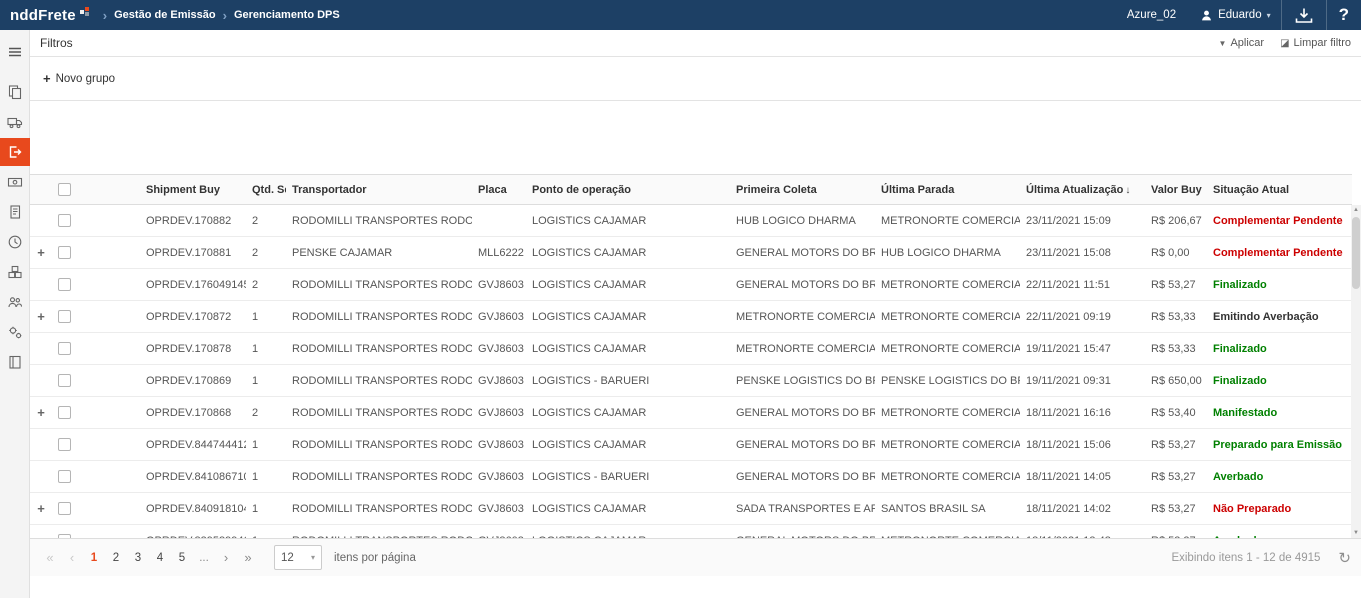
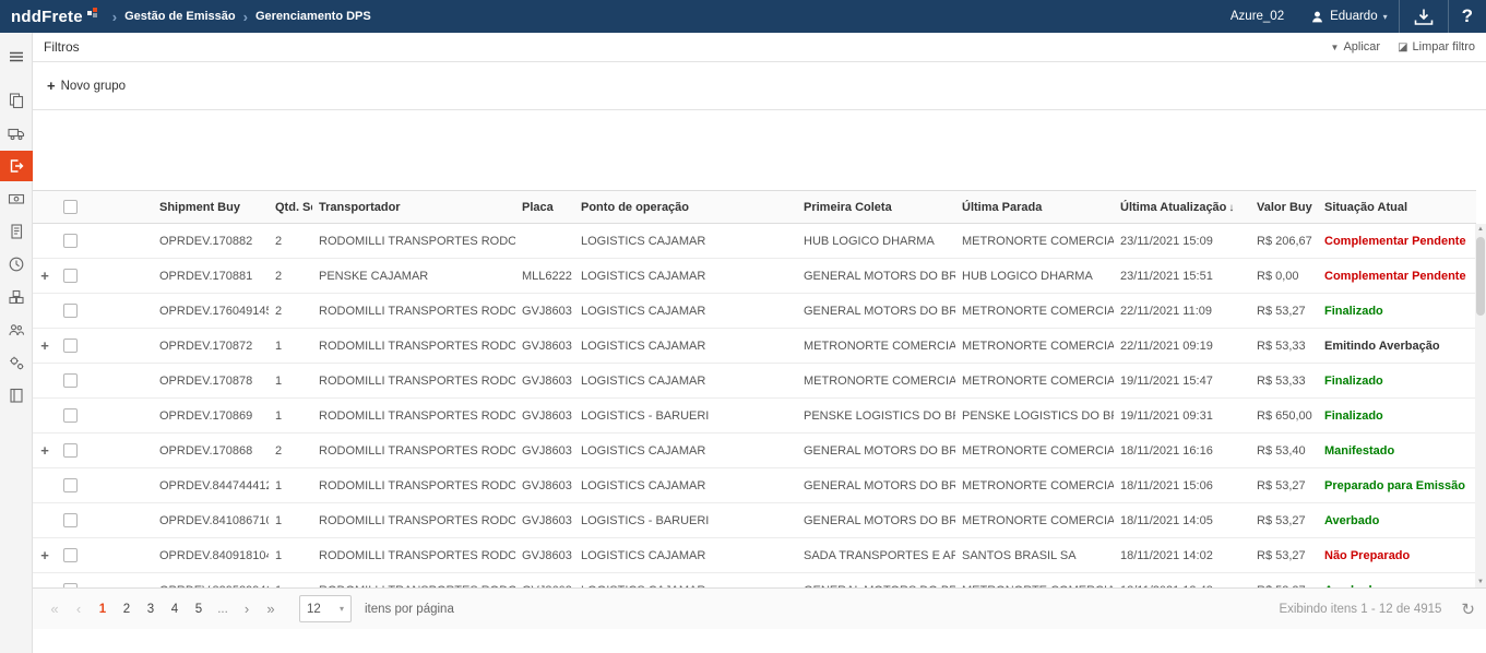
  nddFrete
  ›
  Gestão de Emissão
  ›
  Gerenciamento DPS
  Azure_02
  Eduardo
  ▾
  ?
  Filtros
  ▼
  Aplicar
  ◪
  Limpar filtro
  +
  Novo grupo
  		Shipment Buy	Qtd. S	Transportador	Placa	Ponto de operação	Primeira Coleta	Última Parada	Última Atualização ↓	Valor Buy	Situação Atual
  		OPRDEV.170882	2	RODOMILLI TRANSPORTES RODO		LOGISTICS CAJAMAR	HUB LOGICO DHARMA	METRONORTE COMERCIA	23/11/2021 15:09	R$ 206,67	Complementar Pendente
- +		OPRDEV.170881	2	PENSKE CAJAMAR	MLL6222	LOGISTICS CAJAMAR	GENERAL MOTORS DO BR	HUB LOGICO DHARMA	23/11/2021 15:08	R$ 0,00	Complementar Pendente
+ +		OPRDEV.170881	2	PENSKE CAJAMAR	MLL6222	LOGISTICS CAJAMAR	GENERAL MOTORS DO BR	HUB LOGICO DHARMA	23/11/2021 15:51	R$ 0,00	Complementar Pendente
- 		OPRDEV.17604914	2	RODOMILLI TRANSPORTES RODO	GVJ8603	LOGISTICS CAJAMAR	GENERAL MOTORS DO BR	METRONORTE COMERCIA	22/11/2021 11:51	R$ 53,27	Finalizado
+ 		OPRDEV.17604914	2	RODOMILLI TRANSPORTES RODO	GVJ8603	LOGISTICS CAJAMAR	GENERAL MOTORS DO BR	METRONORTE COMERCIA	22/11/2021 11:09	R$ 53,27	Finalizado
  +		OPRDEV.170872	1	RODOMILLI TRANSPORTES RODO	GVJ8603	LOGISTICS CAJAMAR	METRONORTE COMERCIA	METRONORTE COMERCIA	22/11/2021 09:19	R$ 53,33	Emitindo Averbação
  		OPRDEV.170878	1	RODOMILLI TRANSPORTES RODO	GVJ8603	LOGISTICS CAJAMAR	METRONORTE COMERCIA	METRONORTE COMERCIA	19/11/2021 15:47	R$ 53,33	Finalizado
  		OPRDEV.170869	1	RODOMILLI TRANSPORTES RODO	GVJ8603	LOGISTICS - BARUERI	PENSKE LOGISTICS DO B	PENSKE LOGISTICS DO B	19/11/2021 09:31	R$ 650,00	Finalizado
  +		OPRDEV.170868	2	RODOMILLI TRANSPORTES RODO	GVJ8603	LOGISTICS CAJAMAR	GENERAL MOTORS DO BR	METRONORTE COMERCIA	18/11/2021 16:16	R$ 53,40	Manifestado
  		OPRDEV.84474441	1	RODOMILLI TRANSPORTES RODO	GVJ8603	LOGISTICS CAJAMAR	GENERAL MOTORS DO BR	METRONORTE COMERCIA	18/11/2021 15:06	R$ 53,27	Preparado para Emissão
  		OPRDEV.84108671	1	RODOMILLI TRANSPORTES RODO	GVJ8603	LOGISTICS - BARUERI	GENERAL MOTORS DO BR	METRONORTE COMERCIA	18/11/2021 14:05	R$ 53,27	Averbado
  +		OPRDEV.84091810	1	RODOMILLI TRANSPORTES RODO	GVJ8603	LOGISTICS CAJAMAR	SADA TRANSPORTES E AR	SANTOS BRASIL SA	18/11/2021 14:02	R$ 53,27	Não Preparado
  «
  ‹
  1
  2
  3
  4
  5
  ...
  ›
  »
  12
  ▾
  itens por página
  Exibindo itens 1 - 12 de 4915
  ↻
